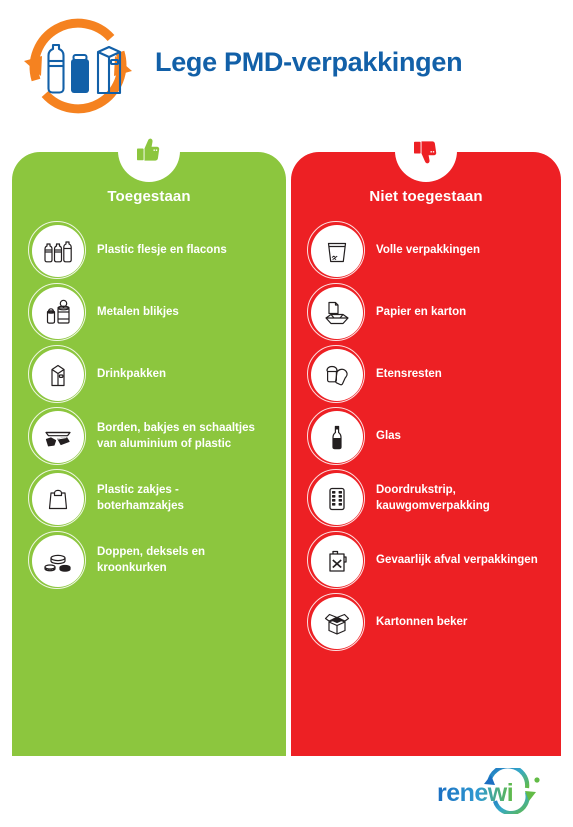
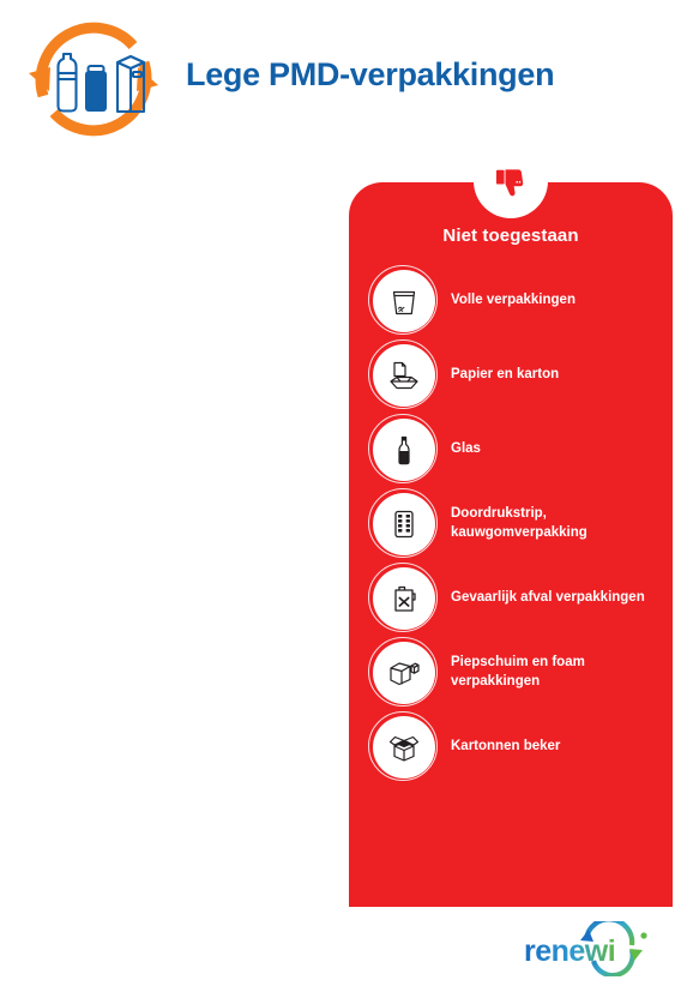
  Lege PMD-verpakkingen
- Toegestaan
- Plastic flesje en flacons
- Metalen blikjes
- Drinkpakken
- Borden, bakjes en schaaltjes van aluminium of plastic
- Plastic zakjes - boterhamzakjes
- Doppen, deksels en kroonkurken
  Niet toegestaan
  Volle verpakkingen
  Papier en karton
- Etensresten
  Glas
  Doordrukstrip, kauwgomverpakking
  Gevaarlijk afval verpakkingen
+ Piepschuim en foam verpakkingen
  Kartonnen beker
  renewi
